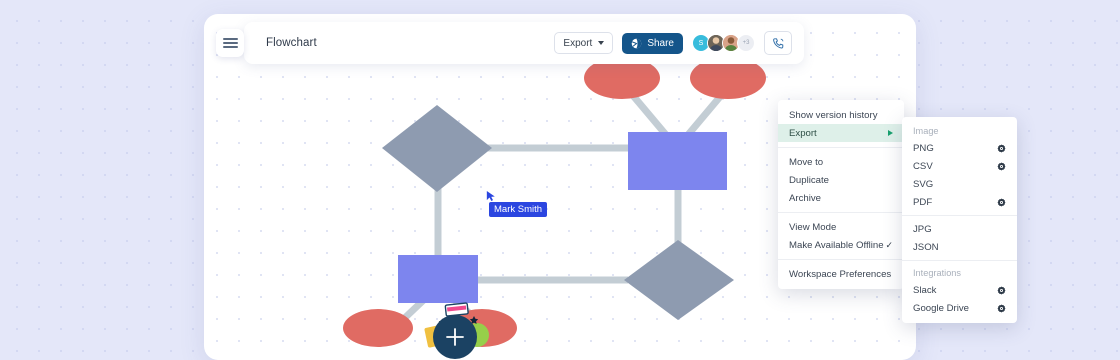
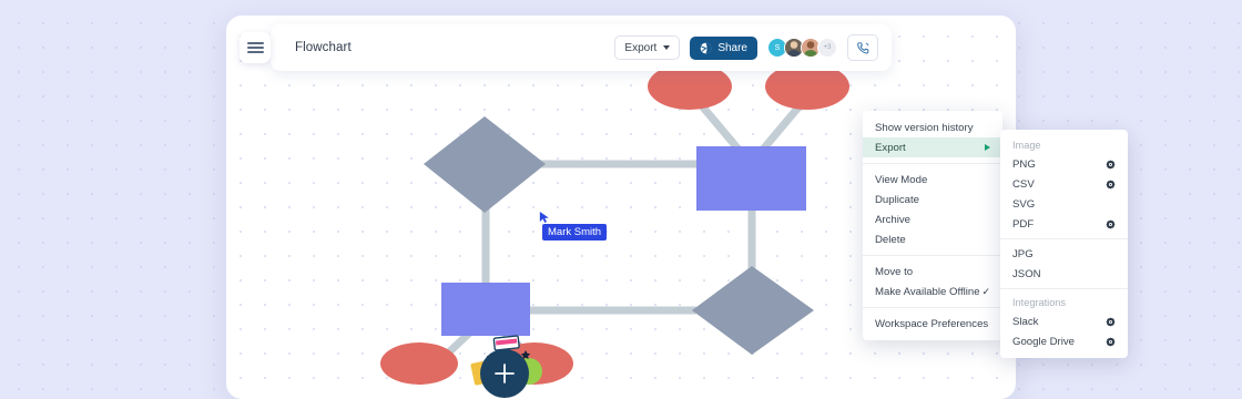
  Flowchart
  Export
  Share
  Mark Smith
  Show version history
  Export
- Move to
+ View Mode
  Duplicate
  Archive
+ Delete
- View Mode
+ Move to
  Make Available Offline
  ✓
  Workspace Preferences
  Image
  PNG
  CSV
  SVG
  PDF
  JPG
  JSON
  Integrations
  Slack
  Google Drive
